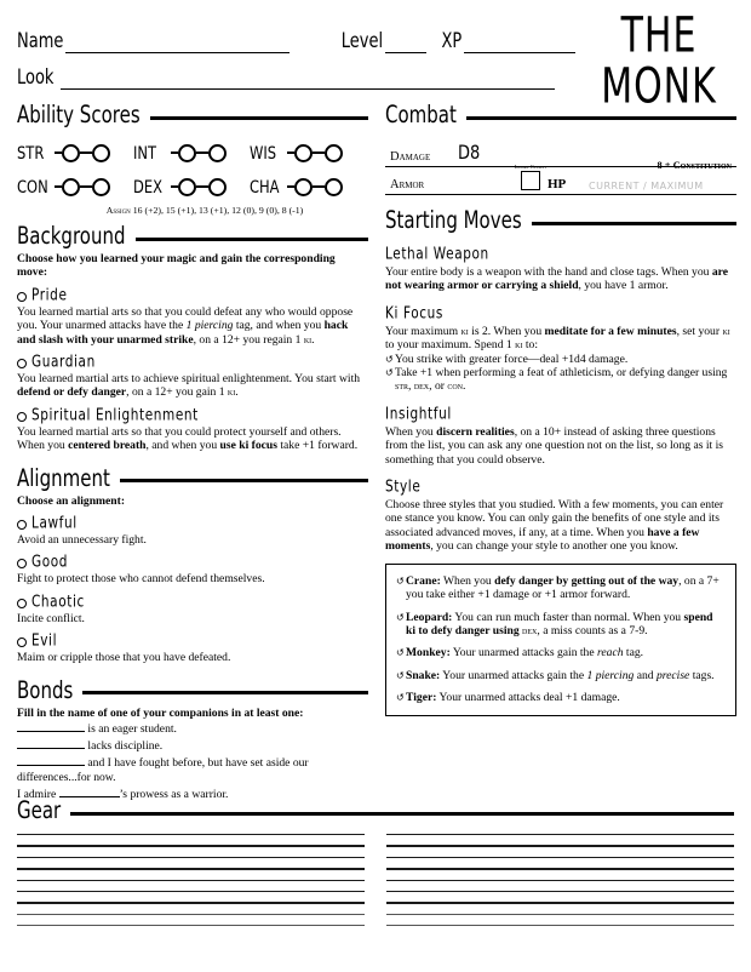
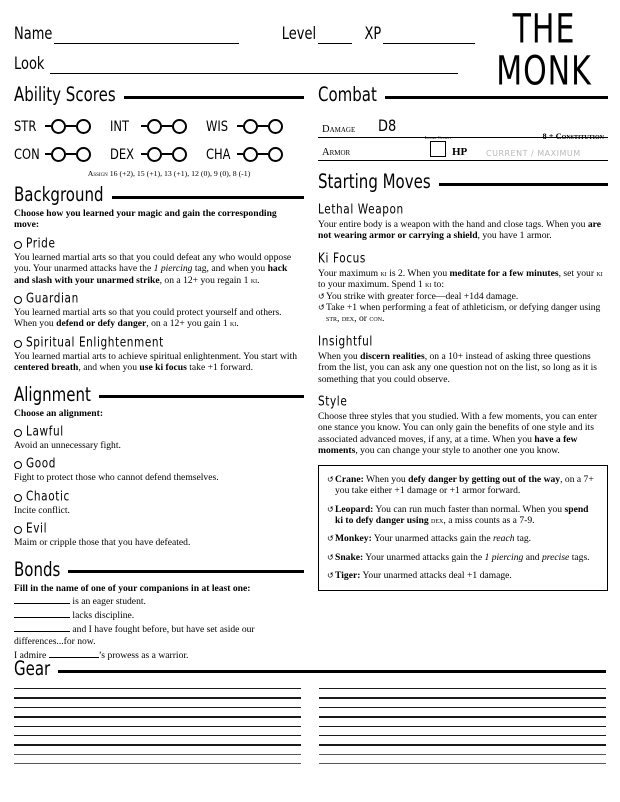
  Name
  Level
  XP
  Look
  THE
  MONK
  Ability Scores
  STR
  INT
  WIS
  CON
  DEX
  CHA
  Assign 16 (+2), 15 (+1), 13 (+1), 12 (0), 9 (0), 8 (-1)
  Background
  Choose how you learned your magic and gain the corresponding move:
  Pride
  You learned martial arts so that you could defeat any who would oppose you. Your unarmed attacks have the 1 piercing tag, and when you hack and slash with your unarmed strike, on a 12+ you regain 1 ki.
  Guardian
- You learned martial arts to achieve spiritual enlightenment. You start with defend or defy danger, on a 12+ you gain 1 ki.
+ You learned martial arts so that you could protect yourself and others. When you defend or defy danger, on a 12+ you gain 1 ki.
  Spiritual Enlightenment
- You learned martial arts so that you could protect yourself and others. When you centered breath, and when you use ki focus take +1 forward.
+ You learned martial arts to achieve spiritual enlightenment. You start with centered breath, and when you use ki focus take +1 forward.
  Alignment
  Choose an alignment:
  Lawful
  Avoid an unnecessary fight.
  Good
  Fight to protect those who cannot defend themselves.
  Chaotic
  Incite conflict.
  Evil
  Maim or cripple those that you have defeated.
  Bonds
  Fill in the name of one of your companions in at least one:
  is an eager student.
  lacks discipline.
  and I have fought before, but have set aside our differences...for now.
  I admire ’s prowess as a warrior.
  Combat
  Damage
  D8
  Armor
  HP
  8 + Constitution
  CURRENT / MAXIMUM
  Starting Moves
  Lethal Weapon
  Your entire body is a weapon with the hand and close tags. When you are not wearing armor or carrying a shield, you have 1 armor.
  Ki Focus
  Your maximum ki is 2. When you meditate for a few minutes, set your ki to your maximum. Spend 1 ki to:
  ↺
  You strike with greater force—deal +1d4 damage.
  ↺
  Take +1 when performing a feat of athleticism, or defying danger using str, dex, or con.
  Insightful
  When you discern realities, on a 10+ instead of asking three questions from the list, you can ask any one question not on the list, so long as it is something that you could observe.
  Style
  Choose three styles that you studied. With a few moments, you can enter one stance you know. You can only gain the benefits of one style and its associated advanced moves, if any, at a time. When you have a few moments, you can change your style to another one you know.
  ↺
  Crane: When you defy danger by getting out of the way, on a 7+ you take either +1 damage or +1 armor forward.
  ↺
  Leopard: You can run much faster than normal. When you spend ki to defy danger using dex, a miss counts as a 7-9.
  ↺
  Monkey: Your unarmed attacks gain the reach tag.
  ↺
  Snake: Your unarmed attacks gain the 1 piercing and precise tags.
  ↺
  Tiger: Your unarmed attacks deal +1 damage.
  Gear
